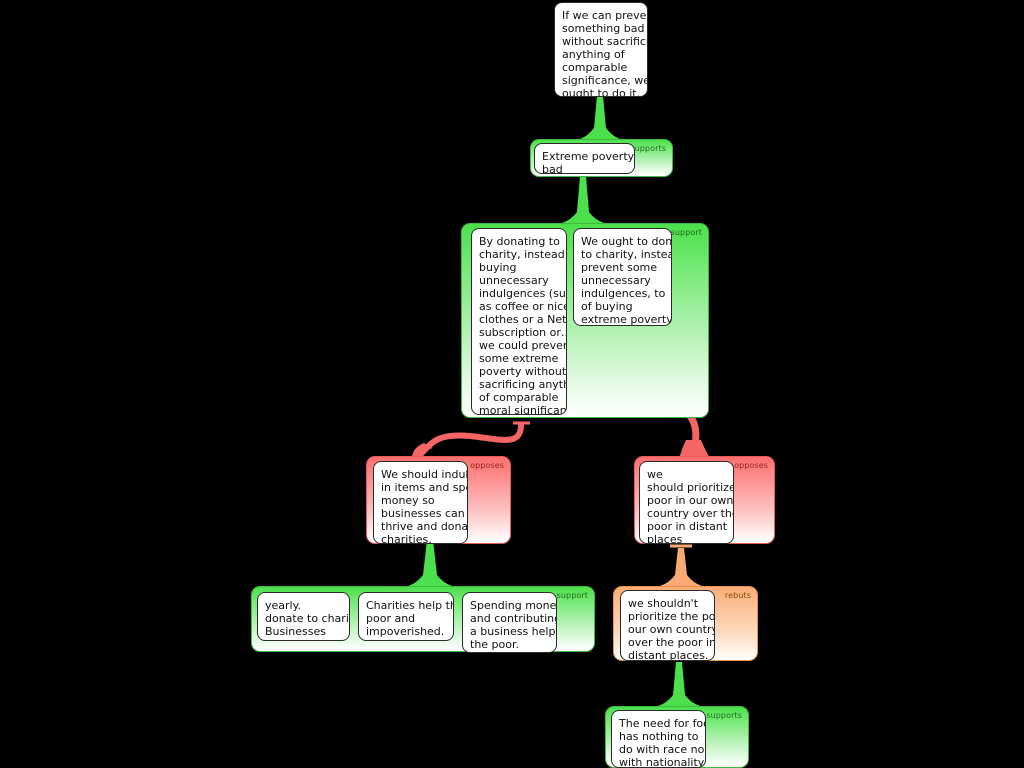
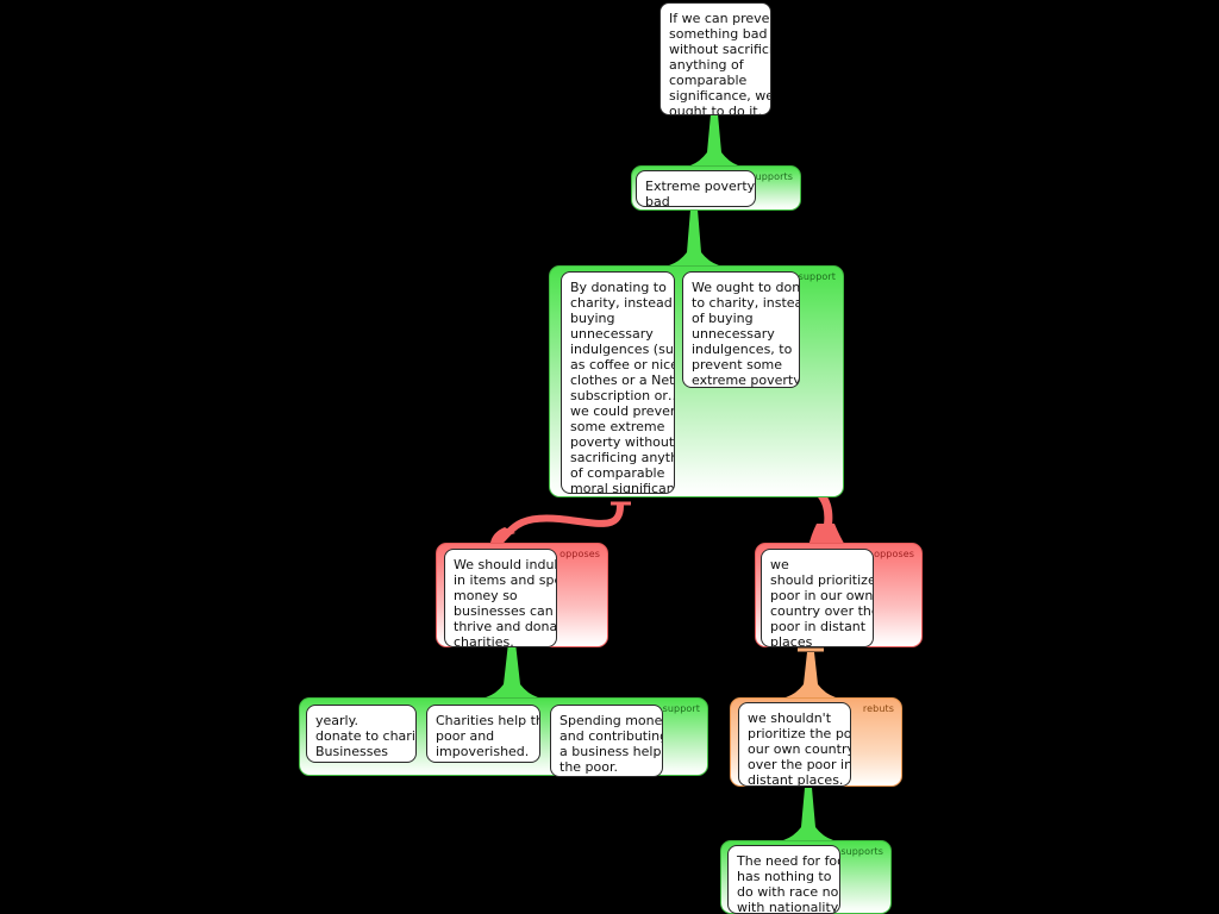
  If we can preve
  something bad
  without sacrific
  anything of
  comparable
  significance, we
  ought to do it.
  upports
  Extreme poverty
  bad
  support
  By donating to
  charity, instead
  buying
  unnecessary
  indulgences (su
  as coffee or nic
  clothes or a Net
  subscription or
  we could preve
  some extreme
  poverty without
  sacrificing anyt
  of comparable
  moral significan
  We ought to don
  to charity, instea
- prevent some
+ of buying
  unnecessary
  indulgences, to
- of buying
+ prevent some
  extreme poverty
  opposes
  We should indul
  in items and sp
  money so
  businesses can
  thrive and dona
  charities.
  opposes
  we
  should prioritize
  poor in our own
  country over th
  poor in distant
  places
  support
  yearly.
  donate to chari
  Businesses
  Charities help t
  poor and
  impoverished.
  Spending mone
  and contributin
  a business help
  the poor.
  rebuts
  we shouldn't
  prioritize the po
  our own countr
  over the poor in
  distant places.
  supports
  The need for fo
  has nothing to
  do with race no
  with nationality
